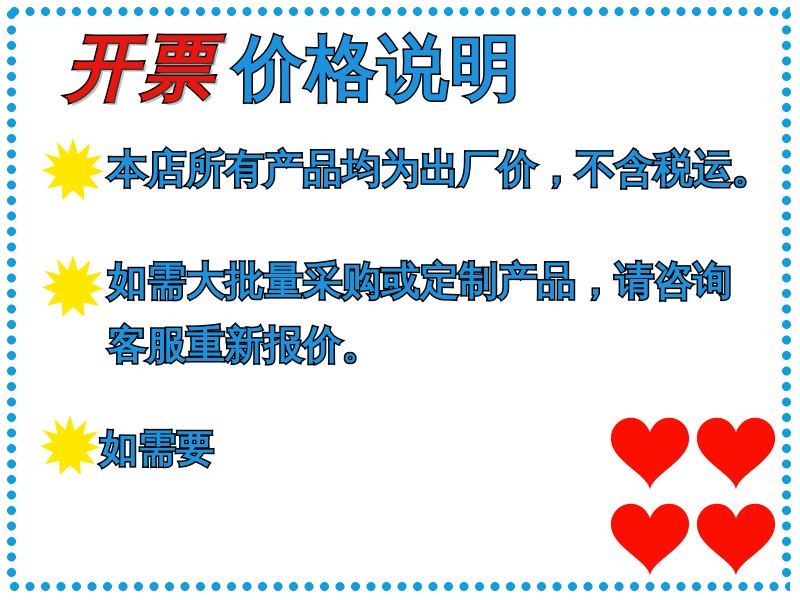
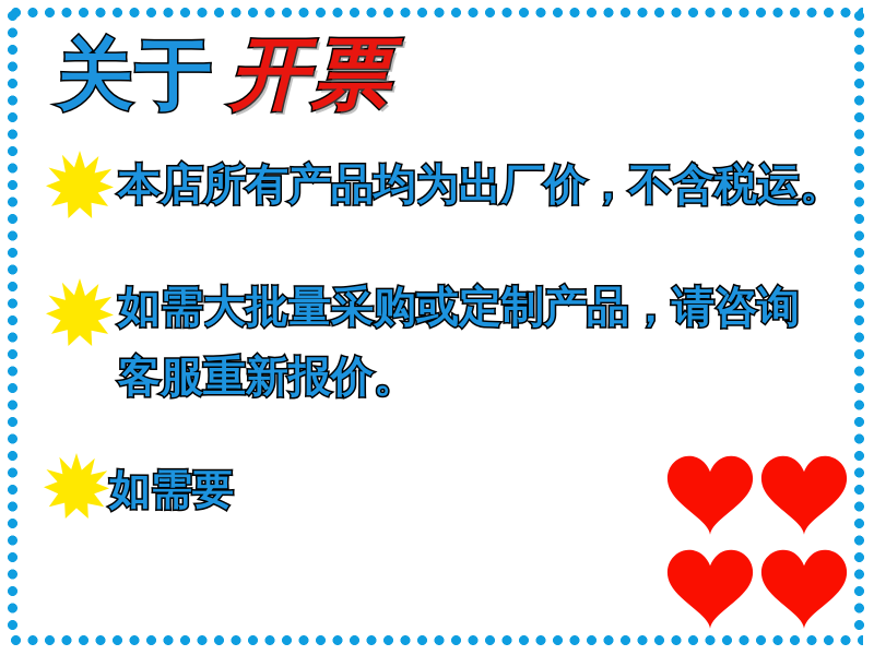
+ 关于
  开票
- 价格说明
  本店所有产品均为出厂价，不含税运。
  如需大批量采购或定制产品，请咨询
  客服重新报价。
  如需要
